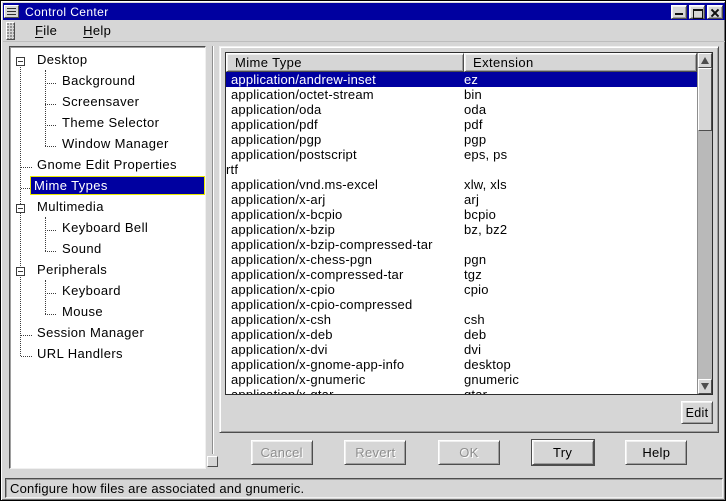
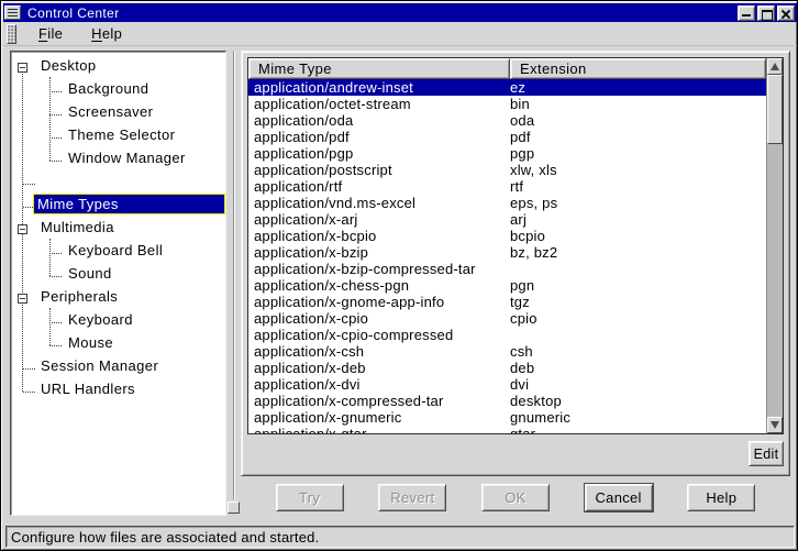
  Control Center
  File
  Help
  Desktop
  Background
  Screensaver
  Theme Selector
  Window Manager
- Gnome Edit Properties
  Mime Types
  Multimedia
  Keyboard Bell
  Sound
  Peripherals
  Keyboard
  Mouse
  Session Manager
  URL Handlers
  Mime Type
  Extension
  application/andrew-inset
  ez
  application/octet-stream
  bin
  application/oda
  oda
  application/pdf
  pdf
  application/pgp
  pgp
  application/postscript
- eps, ps
+ xlw, xls
+ application/rtf
  rtf
  application/vnd.ms-excel
- xlw, xls
+ eps, ps
  application/x-arj
  arj
  application/x-bcpio
  bcpio
  application/x-bzip
  bz, bz2
  application/x-bzip-compressed-tar
  application/x-chess-pgn
  pgn
- application/x-compressed-tar
+ application/x-gnome-app-info
  tgz
  application/x-cpio
  cpio
  application/x-cpio-compressed
  application/x-csh
  csh
  application/x-deb
  deb
  application/x-dvi
  dvi
- application/x-gnome-app-info
+ application/x-compressed-tar
  desktop
  application/x-gnumeric
  gnumeric
  Edit
- Cancel
+ Try
  Revert
  OK
- Try
+ Cancel
  Help
- Configure how files are associated and gnumeric.
+ Configure how files are associated and started.
